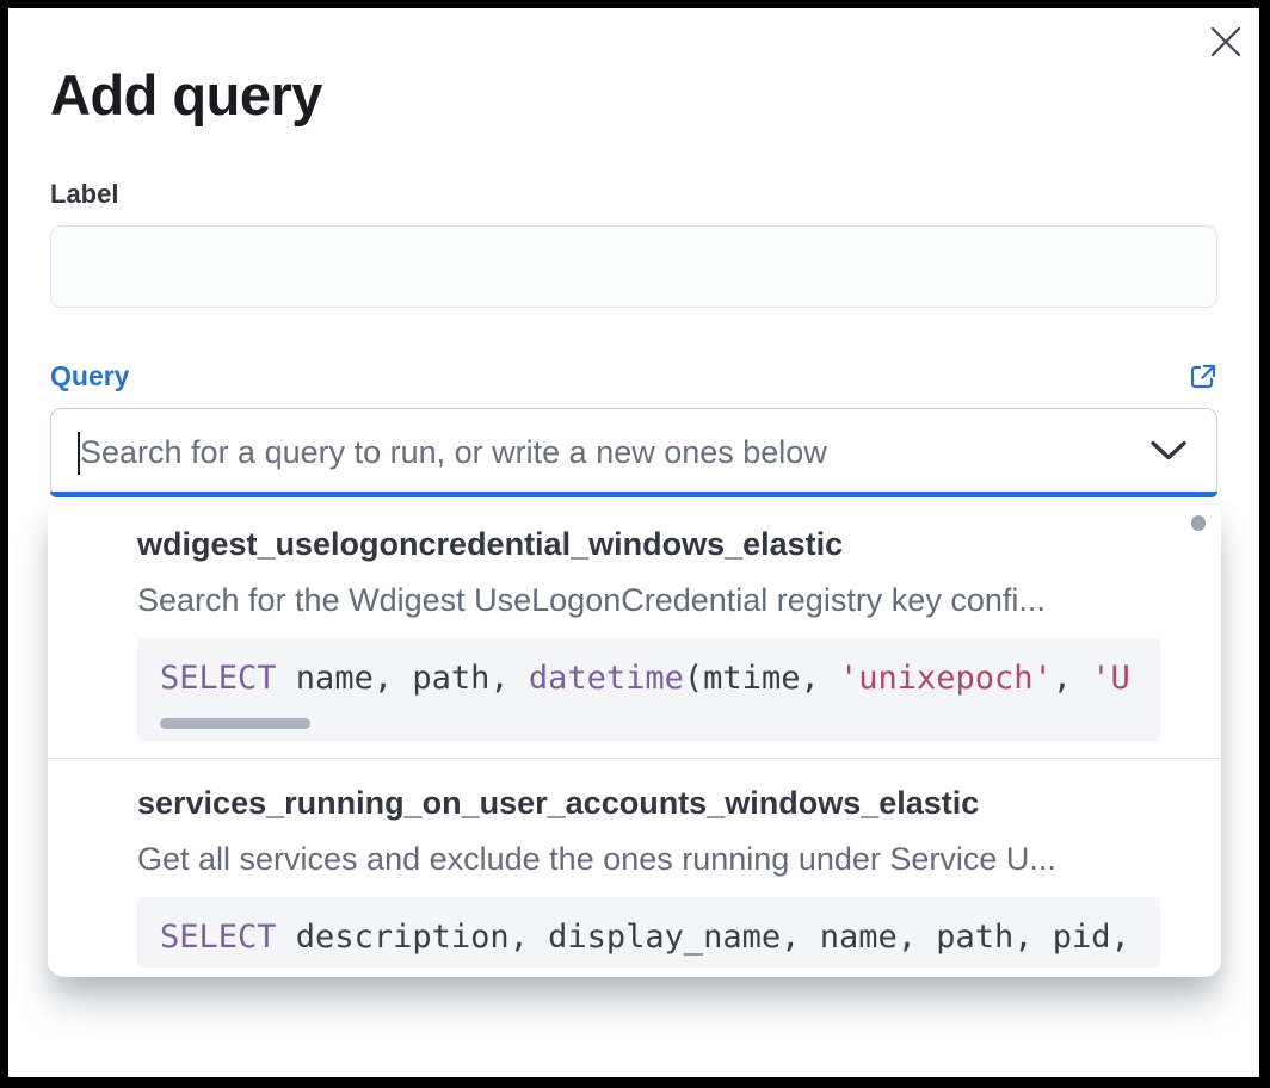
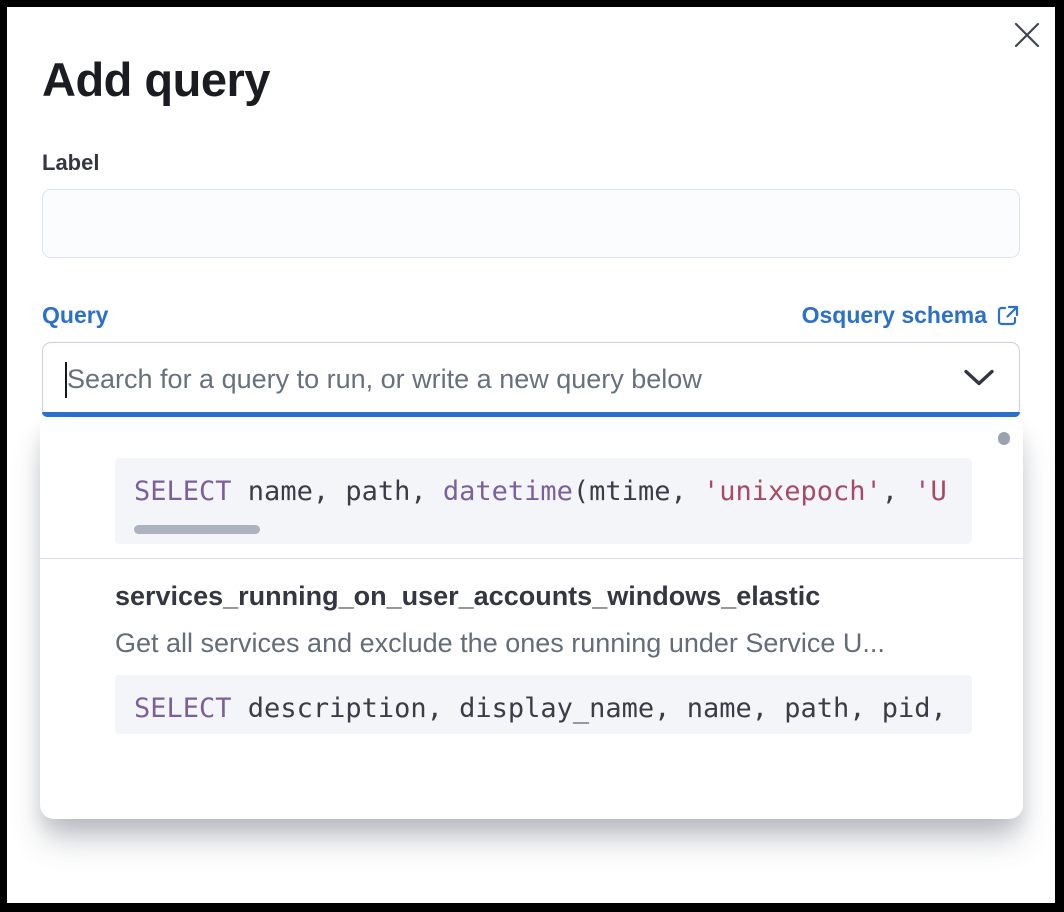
  Add query
  Label
  Query
+ Osquery schema
- Search for a query to run, or write a new ones below
+ Search for a query to run, or write a new query below
- wdigest_uselogoncredential_windows_elastic
- Search for the Wdigest UseLogonCredential registry key confi...
  SELECT name, path, datetime(mtime, 'unixepoch', 'U
  services_running_on_user_accounts_windows_elastic
  Get all services and exclude the ones running under Service U...
  SELECT description, display_name, name, path, pid,
